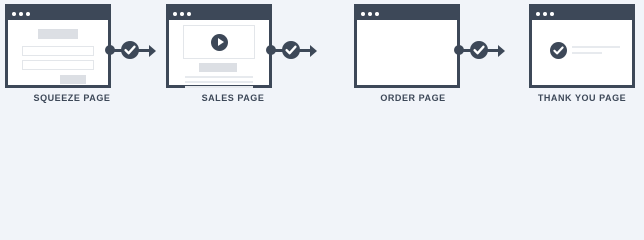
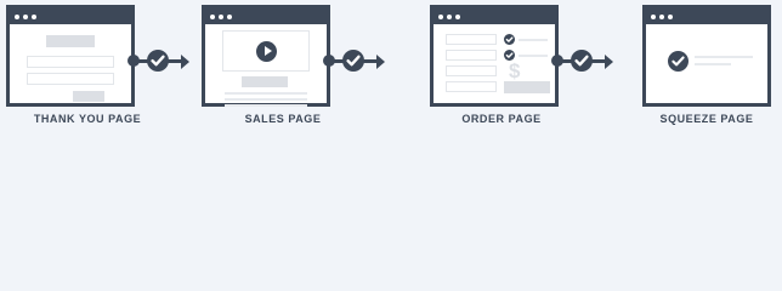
- SQUEEZE PAGE
+ THANK YOU PAGE
  SALES PAGE
+ $
  ORDER PAGE
- THANK YOU PAGE
+ SQUEEZE PAGE
